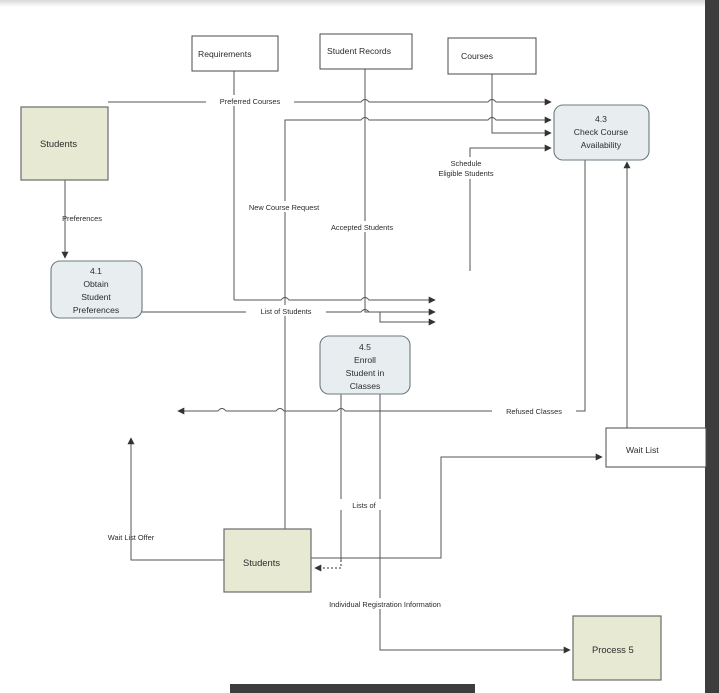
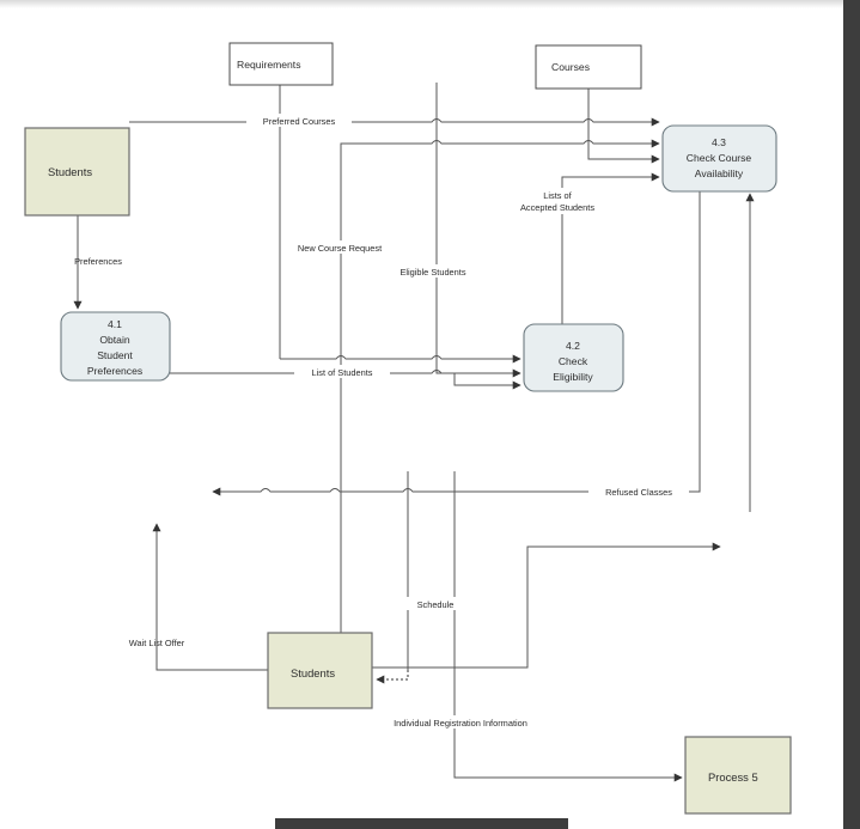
  Requirements
- Student Records
  Courses
- Wait List
  Students
  Students
  Process 5
  4.1
  Obtain
  Student
  Preferences
+ 4.2
+ Check
+ Eligibility
  4.3
  Check Course
  Availability
- 4.5
- Enroll
- Student in
- Classes
  Preferred Courses
  Preferences
  New Course Request
- Accepted Students
+ Eligible Students
- Schedule
+ Lists of
- Eligible Students
+ Accepted Students
  List of Students
  Refused Classes
  Wait List Offer
- Lists of
+ Schedule
  Individual Registration Information
